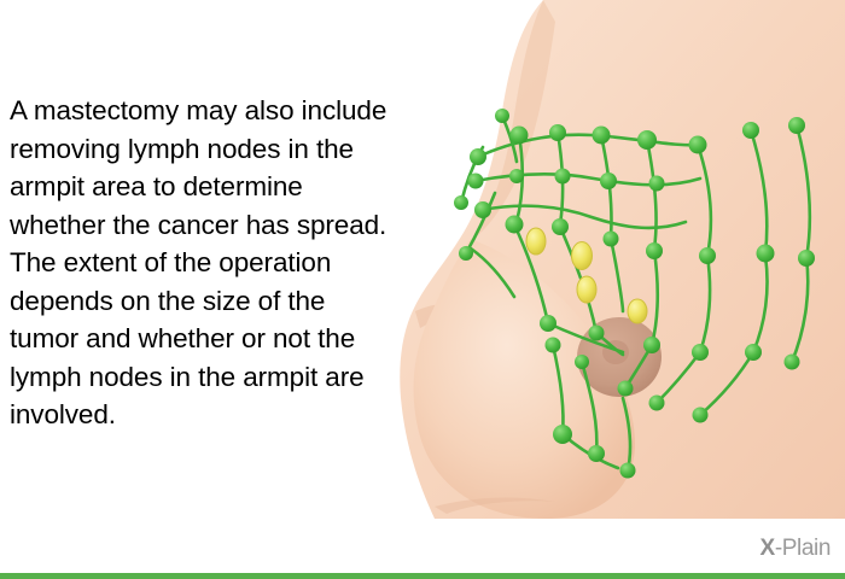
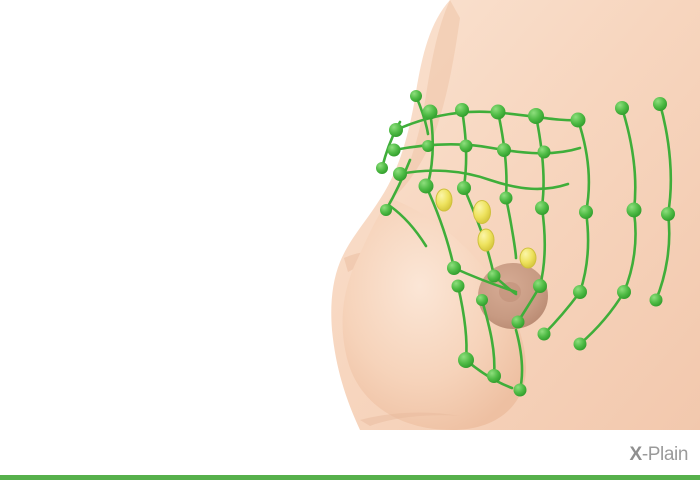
- A mastectomy may also include removing lymph nodes in the armpit area to determine whether the cancer has spread. The extent of the operation depends on the size of the tumor and whether or not the lymph nodes in the armpit are involved.
  X-Plain
